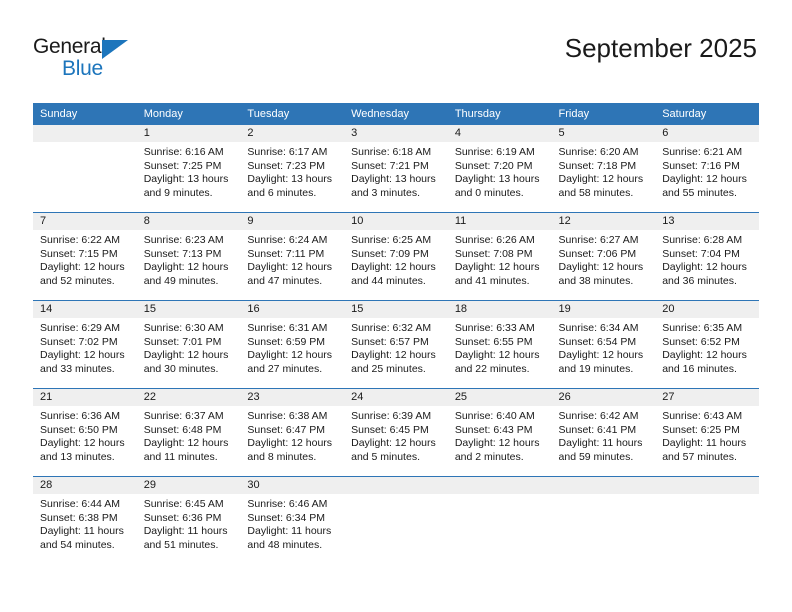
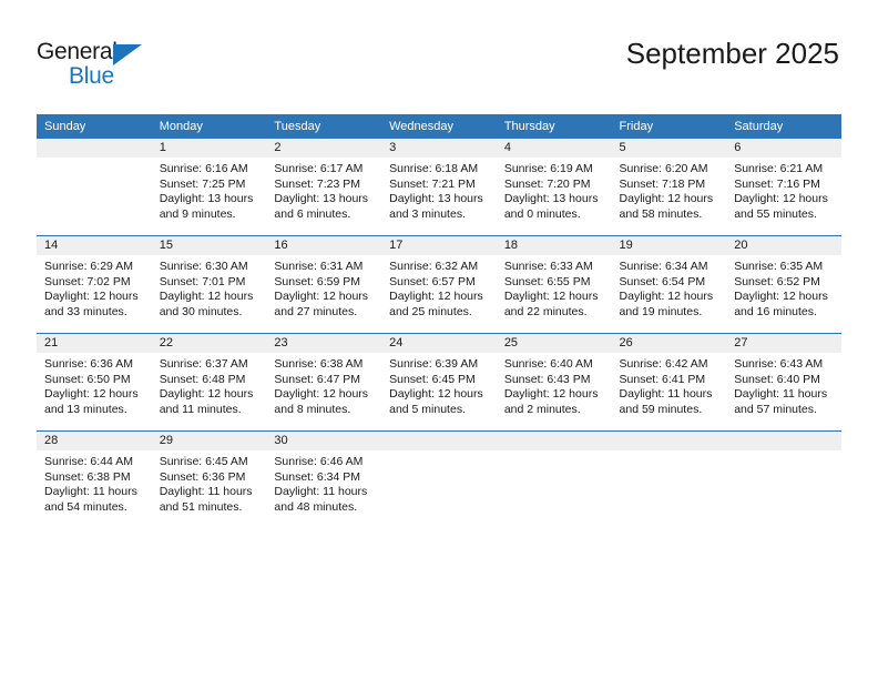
  General
  Blue
  September 2025
  Sunday	Monday	Tuesday	Wednesday	Thursday	Friday	Saturday
  	1Sunrise: 6:16 AMSunset: 7:25 PMDaylight: 13 hoursand 9 minutes.	2Sunrise: 6:17 AMSunset: 7:23 PMDaylight: 13 hoursand 6 minutes.	3Sunrise: 6:18 AMSunset: 7:21 PMDaylight: 13 hoursand 3 minutes.	4Sunrise: 6:19 AMSunset: 7:20 PMDaylight: 13 hoursand 0 minutes.	5Sunrise: 6:20 AMSunset: 7:18 PMDaylight: 12 hoursand 58 minutes.	6Sunrise: 6:21 AMSunset: 7:16 PMDaylight: 12 hoursand 55 minutes.
- 7Sunrise: 6:22 AMSunset: 7:15 PMDaylight: 12 hoursand 52 minutes.	8Sunrise: 6:23 AMSunset: 7:13 PMDaylight: 12 hoursand 49 minutes.	9Sunrise: 6:24 AMSunset: 7:11 PMDaylight: 12 hoursand 47 minutes.	10Sunrise: 6:25 AMSunset: 7:09 PMDaylight: 12 hoursand 44 minutes.	11Sunrise: 6:26 AMSunset: 7:08 PMDaylight: 12 hoursand 41 minutes.	12Sunrise: 6:27 AMSunset: 7:06 PMDaylight: 12 hoursand 38 minutes.	13Sunrise: 6:28 AMSunset: 7:04 PMDaylight: 12 hoursand 36 minutes.
- 14Sunrise: 6:29 AMSunset: 7:02 PMDaylight: 12 hoursand 33 minutes.	15Sunrise: 6:30 AMSunset: 7:01 PMDaylight: 12 hoursand 30 minutes.	16Sunrise: 6:31 AMSunset: 6:59 PMDaylight: 12 hoursand 27 minutes.	15Sunrise: 6:32 AMSunset: 6:57 PMDaylight: 12 hoursand 25 minutes.	18Sunrise: 6:33 AMSunset: 6:55 PMDaylight: 12 hoursand 22 minutes.	19Sunrise: 6:34 AMSunset: 6:54 PMDaylight: 12 hoursand 19 minutes.	20Sunrise: 6:35 AMSunset: 6:52 PMDaylight: 12 hoursand 16 minutes.
+ 14Sunrise: 6:29 AMSunset: 7:02 PMDaylight: 12 hoursand 33 minutes.	15Sunrise: 6:30 AMSunset: 7:01 PMDaylight: 12 hoursand 30 minutes.	16Sunrise: 6:31 AMSunset: 6:59 PMDaylight: 12 hoursand 27 minutes.	17Sunrise: 6:32 AMSunset: 6:57 PMDaylight: 12 hoursand 25 minutes.	18Sunrise: 6:33 AMSunset: 6:55 PMDaylight: 12 hoursand 22 minutes.	19Sunrise: 6:34 AMSunset: 6:54 PMDaylight: 12 hoursand 19 minutes.	20Sunrise: 6:35 AMSunset: 6:52 PMDaylight: 12 hoursand 16 minutes.
- 21Sunrise: 6:36 AMSunset: 6:50 PMDaylight: 12 hoursand 13 minutes.	22Sunrise: 6:37 AMSunset: 6:48 PMDaylight: 12 hoursand 11 minutes.	23Sunrise: 6:38 AMSunset: 6:47 PMDaylight: 12 hoursand 8 minutes.	24Sunrise: 6:39 AMSunset: 6:45 PMDaylight: 12 hoursand 5 minutes.	25Sunrise: 6:40 AMSunset: 6:43 PMDaylight: 12 hoursand 2 minutes.	26Sunrise: 6:42 AMSunset: 6:41 PMDaylight: 11 hoursand 59 minutes.	27Sunrise: 6:43 AMSunset: 6:25 PMDaylight: 11 hoursand 57 minutes.
+ 21Sunrise: 6:36 AMSunset: 6:50 PMDaylight: 12 hoursand 13 minutes.	22Sunrise: 6:37 AMSunset: 6:48 PMDaylight: 12 hoursand 11 minutes.	23Sunrise: 6:38 AMSunset: 6:47 PMDaylight: 12 hoursand 8 minutes.	24Sunrise: 6:39 AMSunset: 6:45 PMDaylight: 12 hoursand 5 minutes.	25Sunrise: 6:40 AMSunset: 6:43 PMDaylight: 12 hoursand 2 minutes.	26Sunrise: 6:42 AMSunset: 6:41 PMDaylight: 11 hoursand 59 minutes.	27Sunrise: 6:43 AMSunset: 6:40 PMDaylight: 11 hoursand 57 minutes.
  28Sunrise: 6:44 AMSunset: 6:38 PMDaylight: 11 hoursand 54 minutes.	29Sunrise: 6:45 AMSunset: 6:36 PMDaylight: 11 hoursand 51 minutes.	30Sunrise: 6:46 AMSunset: 6:34 PMDaylight: 11 hoursand 48 minutes.
